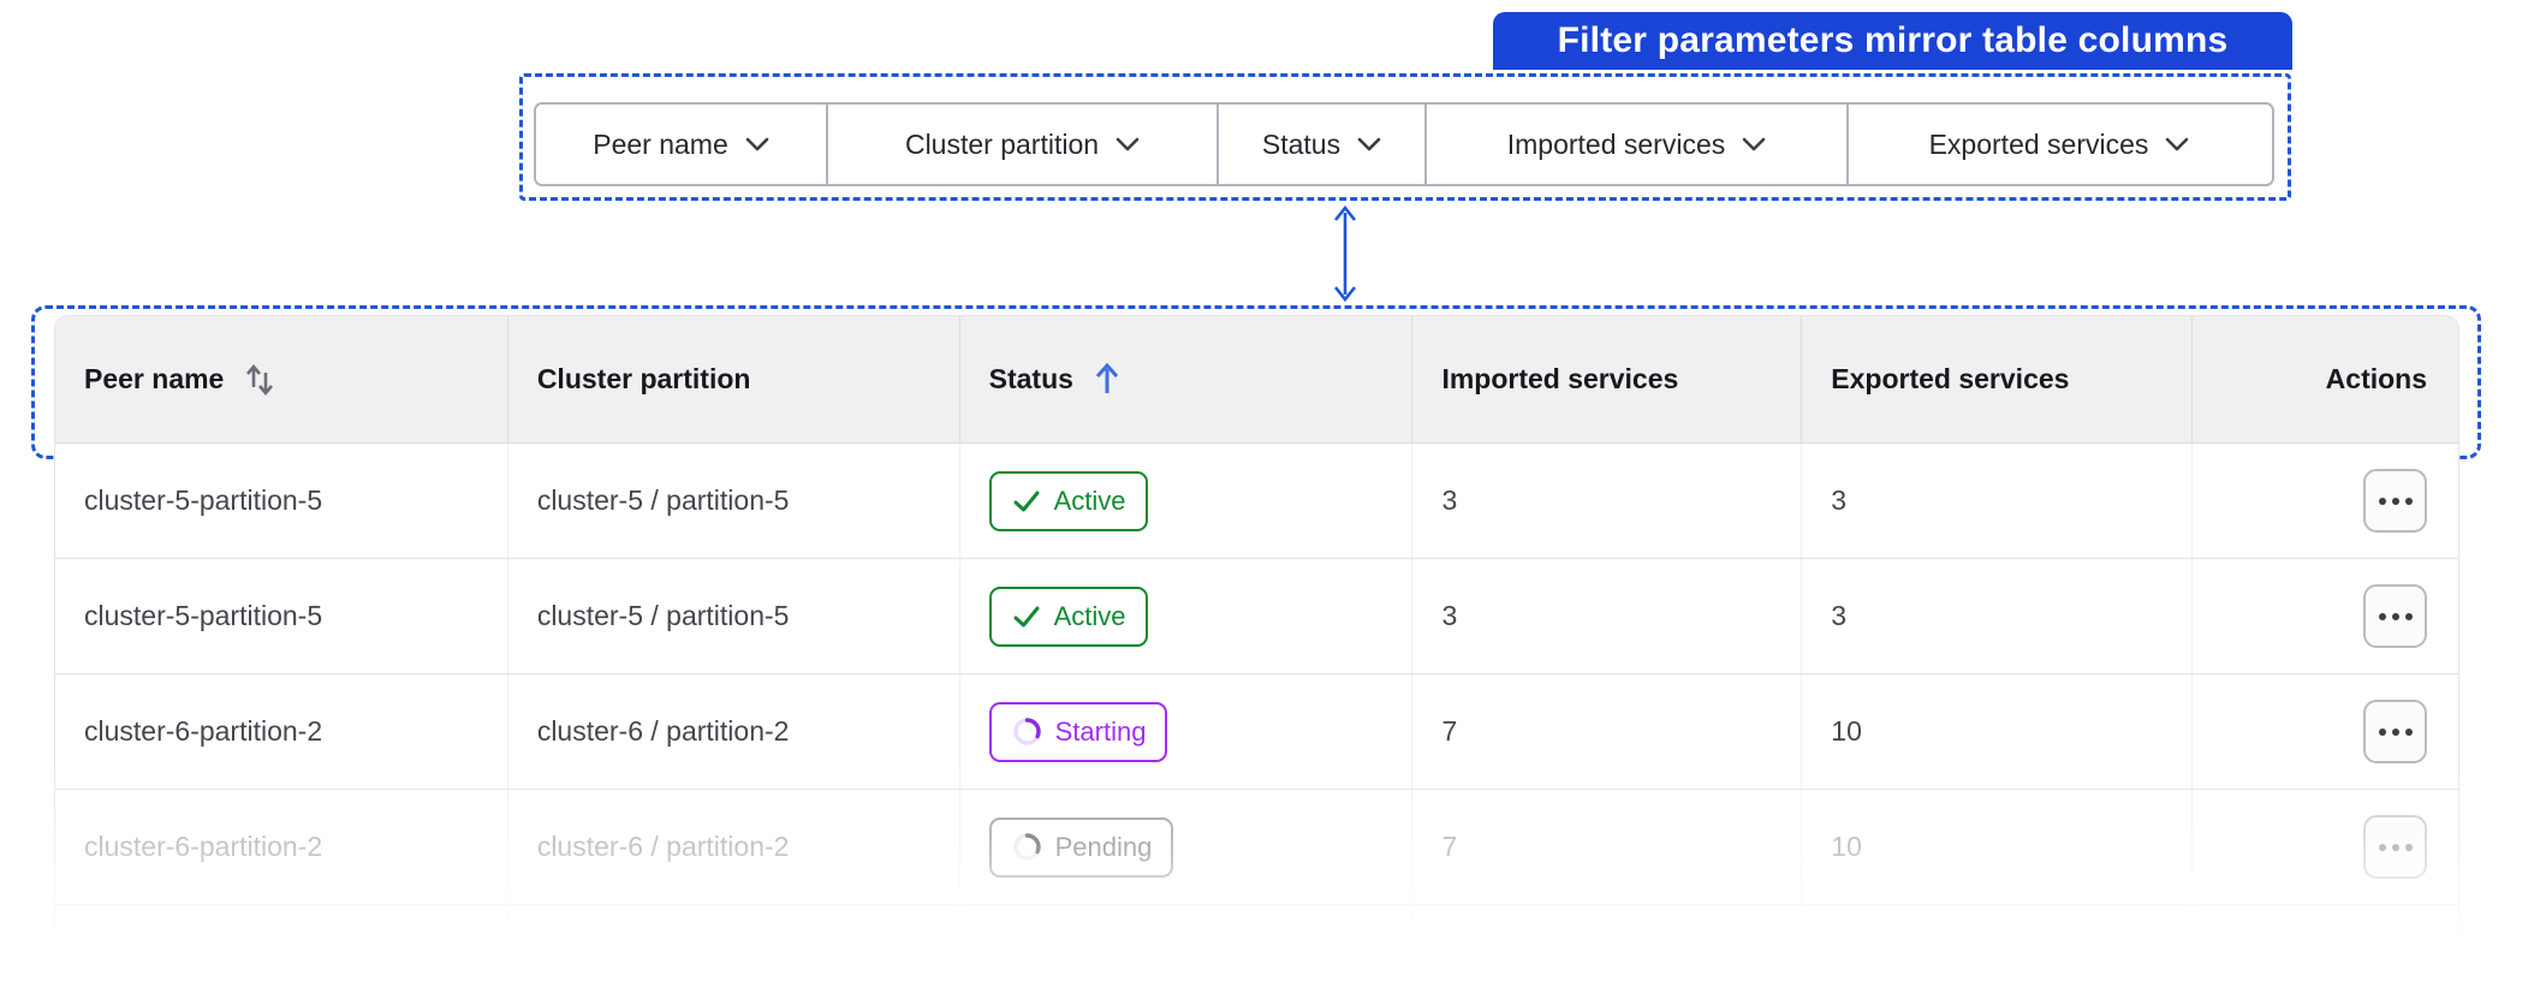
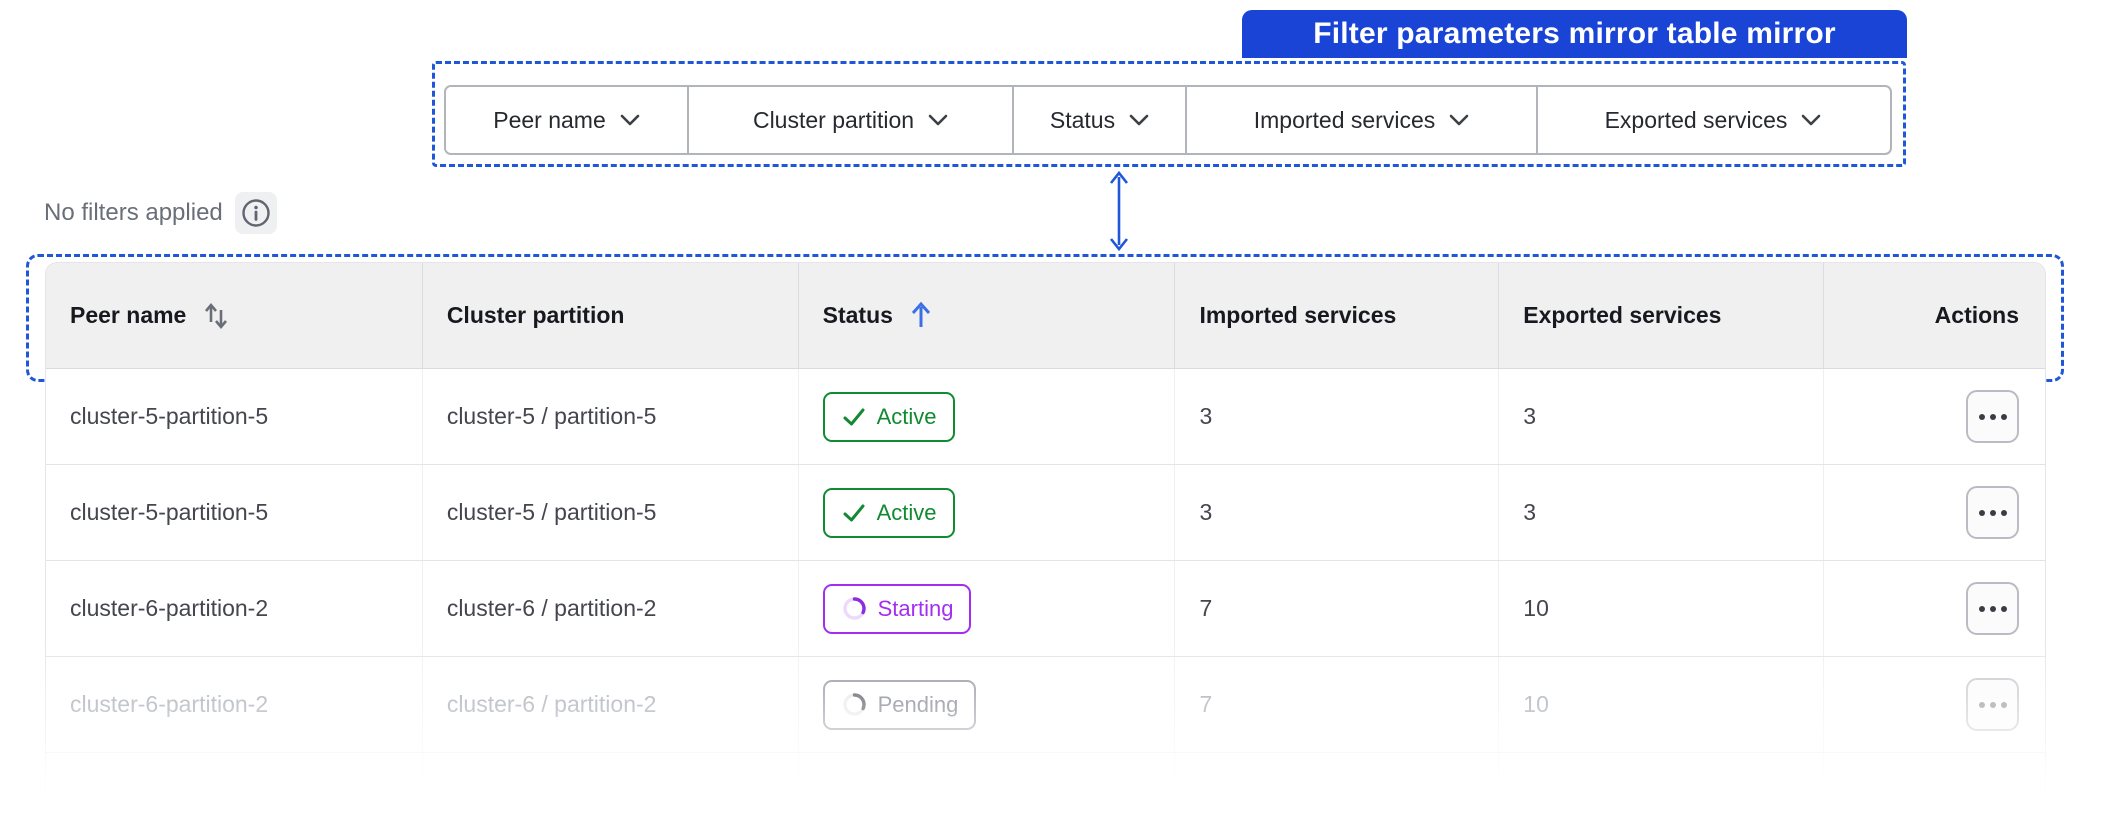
- Filter parameters mirror table columns
+ Filter parameters mirror table mirror
  Peer name
  Cluster partition
  Status
  Imported services
  Exported services
+ No filters applied
  Peer name
  Cluster partition
  Status
  Imported services
  Exported services
  Actions
  cluster-5-partition-5
  cluster-5 / partition-5
  Active
  3
  3
  cluster-5-partition-5
  cluster-5 / partition-5
  Active
  3
  3
  cluster-6-partition-2
  cluster-6 / partition-2
  Starting
  7
  10
